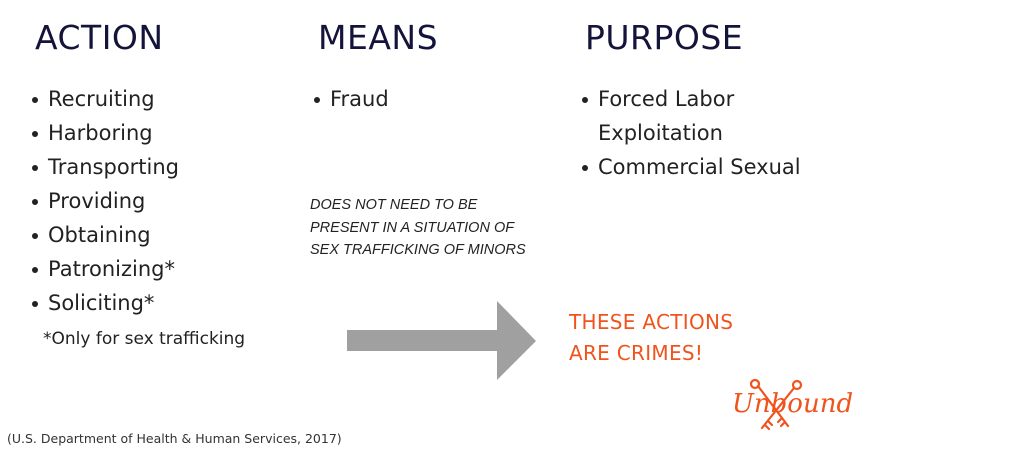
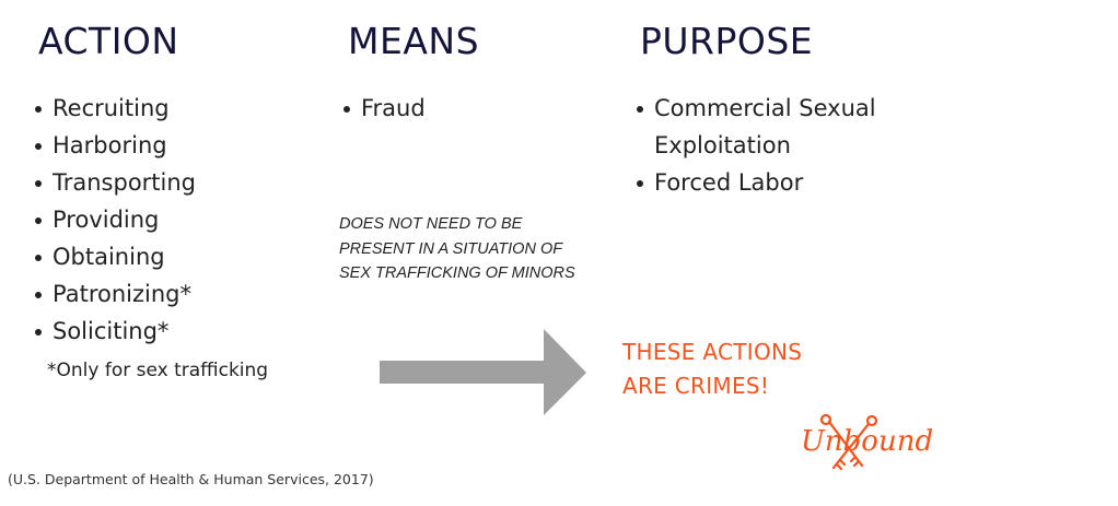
  ACTION
  Recruiting
  Harboring
  Transporting
  Providing
  Obtaining
  Patronizing*
  Soliciting*
  *Only for sex trafficking
  MEANS
  Fraud
  DOES NOT NEED TO BE PRESENT IN A SITUATION OF SEX TRAFFICKING OF MINORS
  PURPOSE
- Forced Labor
+ Commercial Sexual
  Exploitation
- Commercial Sexual
+ Forced Labor
  THESE ACTIONS
  ARE CRIMES!
  Unbound
  (U.S. Department of Health & Human Services, 2017)
